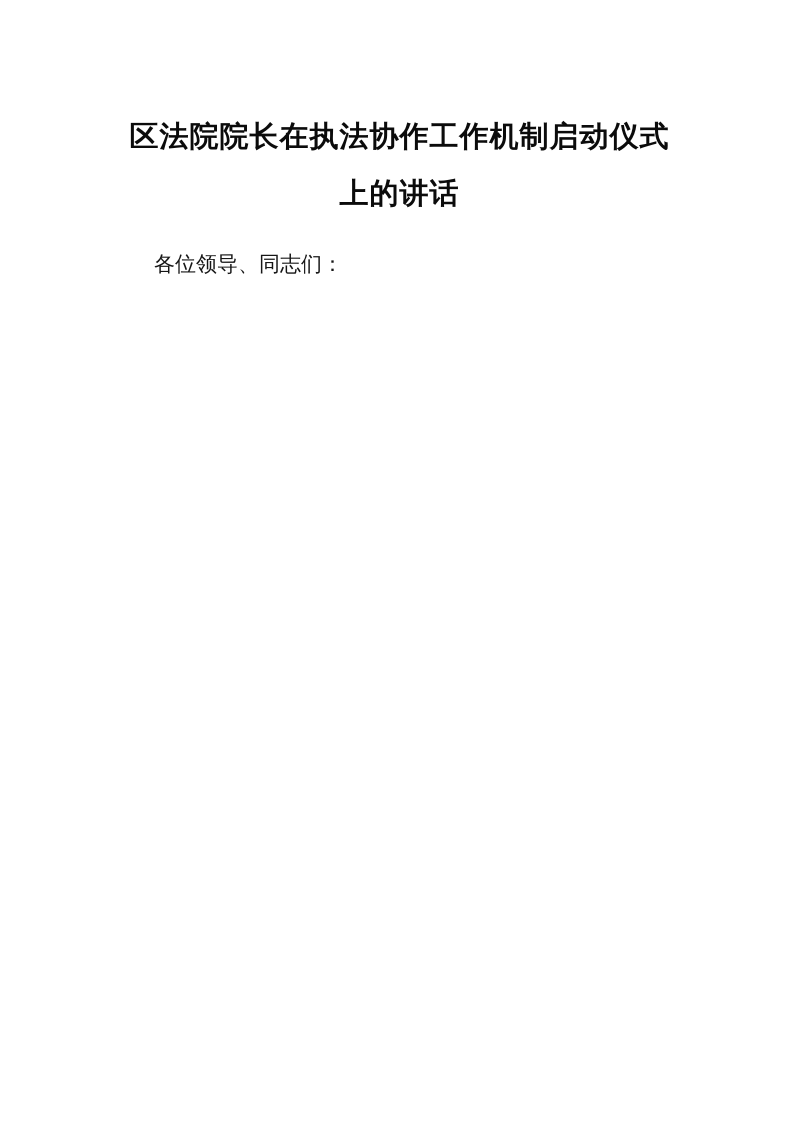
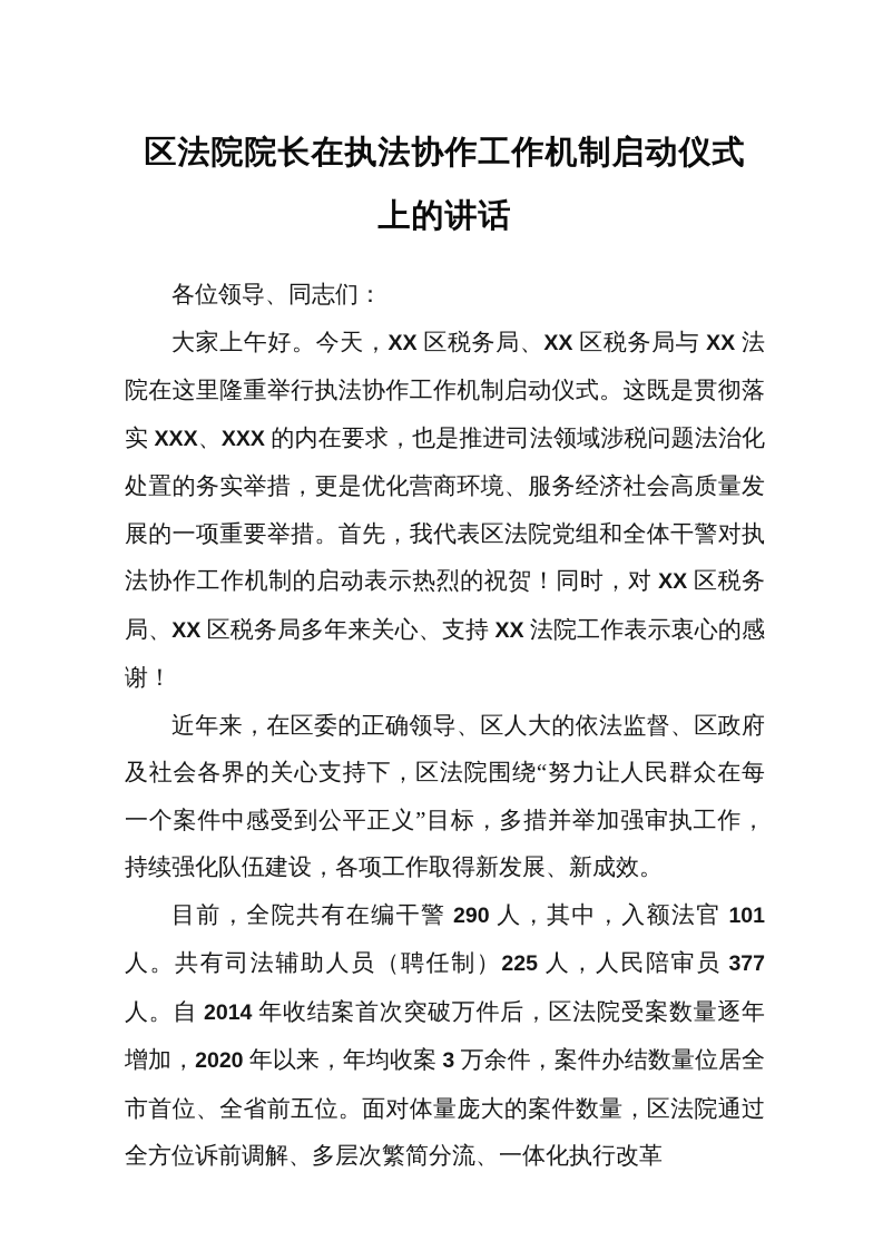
  区法院院长在执法协作工作机制启动仪式上的讲话
  各位领导、同志们：
+ 大家上午好。今天，XX 区税务局、XX 区税务局与 XX 法院在这里隆重举行执法协作工作机制启动仪式。这既是贯彻落实 XXX、XXX 的内在要求，也是推进司法领域涉税问题法治化处置的务实举措，更是优化营商环境、服务经济社会高质量发展的一项重要举措。首先，我代表区法院党组和全体干警对执法协作工作机制的启动表示热烈的祝贺！同时，对 XX 区税务局、XX 区税务局多年来关心、支持 XX 法院工作表示衷心的感谢！
+ 近年来，在区委的正确领导、区人大的依法监督、区政府及社会各界的关心支持下，区法院围绕“努力让人民群众在每一个案件中感受到公平正义”目标，多措并举加强审执工作，持续强化队伍建设，各项工作取得新发展、新成效。
+ 目前，全院共有在编干警 290 人，其中，入额法官 101 人。共有司法辅助人员（聘任制）225 人，人民陪审员 377 人。自 2014 年收结案首次突破万件后，区法院受案数量逐年增加，2020 年以来，年均收案 3 万余件，案件办结数量位居全市首位、全省前五位。面对体量庞大的案件数量，区法院通过全方位诉前调解、多层次繁简分流、一体化执行改革
